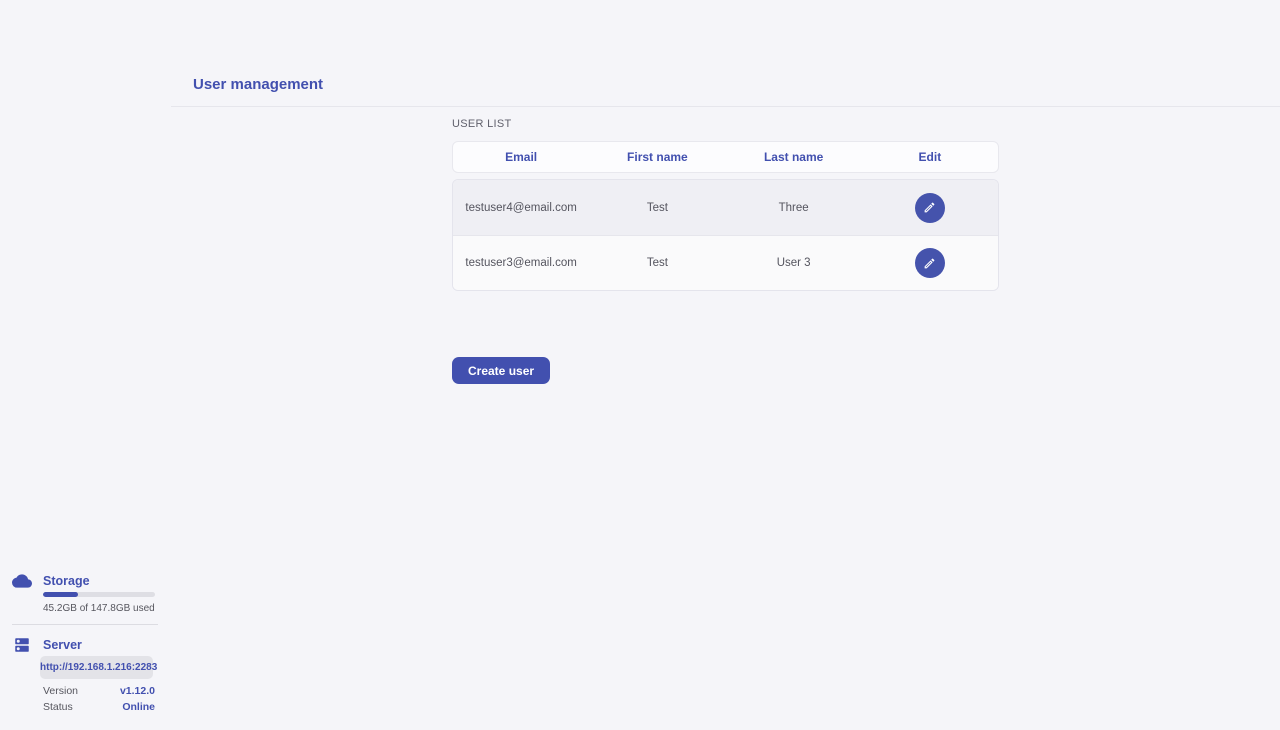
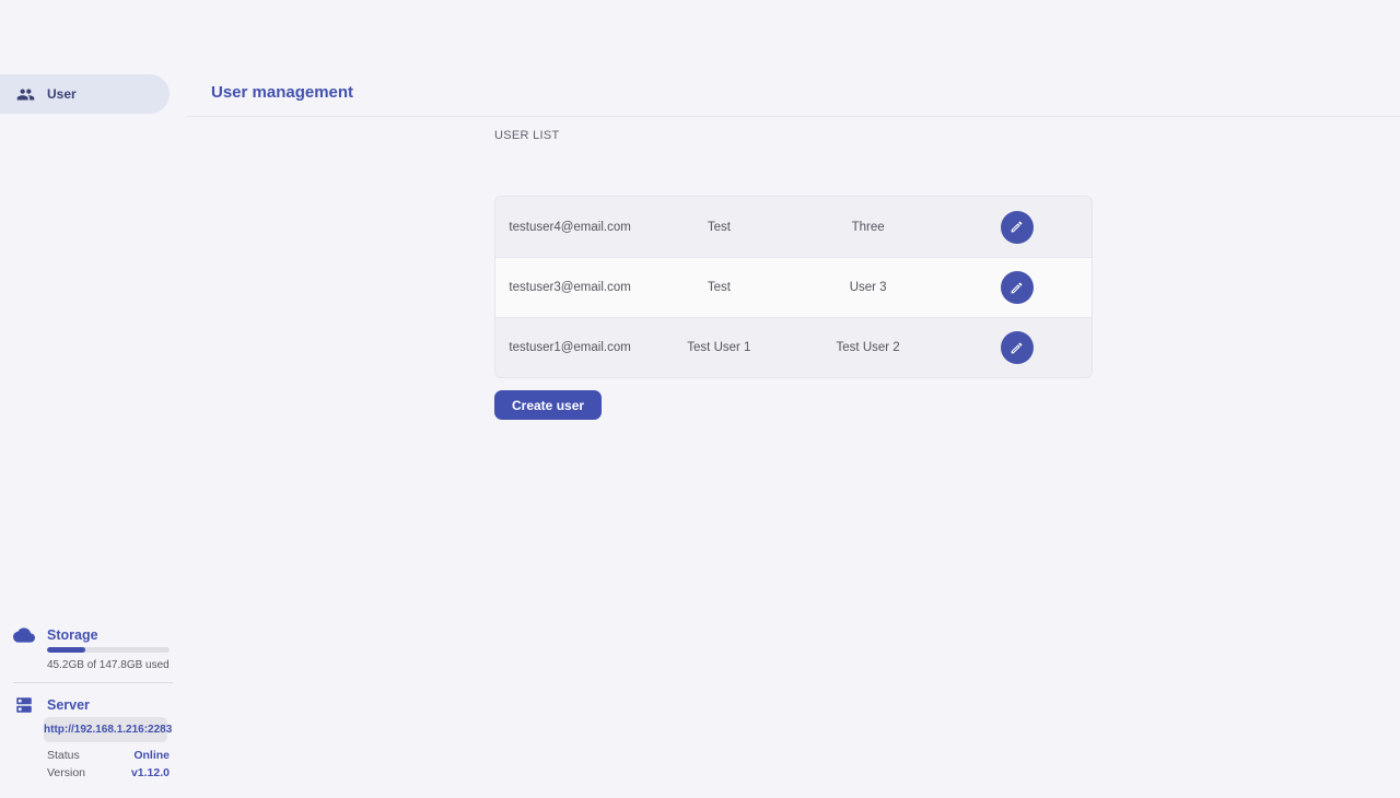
+ User
  Storage
  45.2GB of 147.8GB used
  Server
  http://192.168.1.216:2283
- Version
+ Status
- v1.12.0
+ Online
- Status
+ Version
- Online
+ v1.12.0
  User management
  USER LIST
- Email
- First name
- Last name
- Edit
  testuser4@email.com
  Test
  Three
  testuser3@email.com
  Test
  User 3
+ testuser1@email.com
+ Test User 1
+ Test User 2
  Create user
